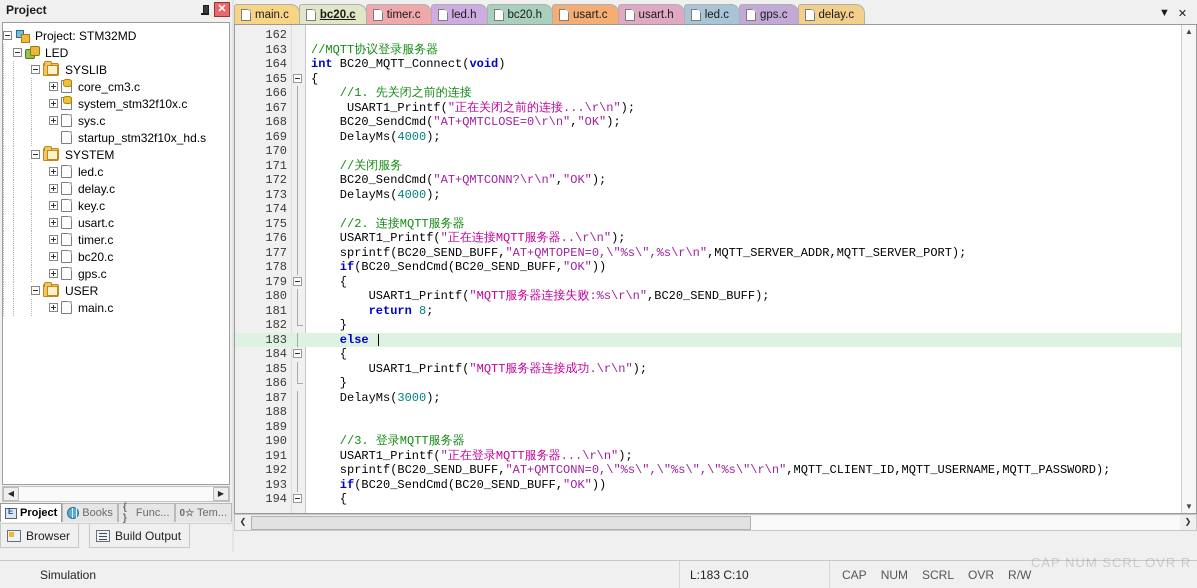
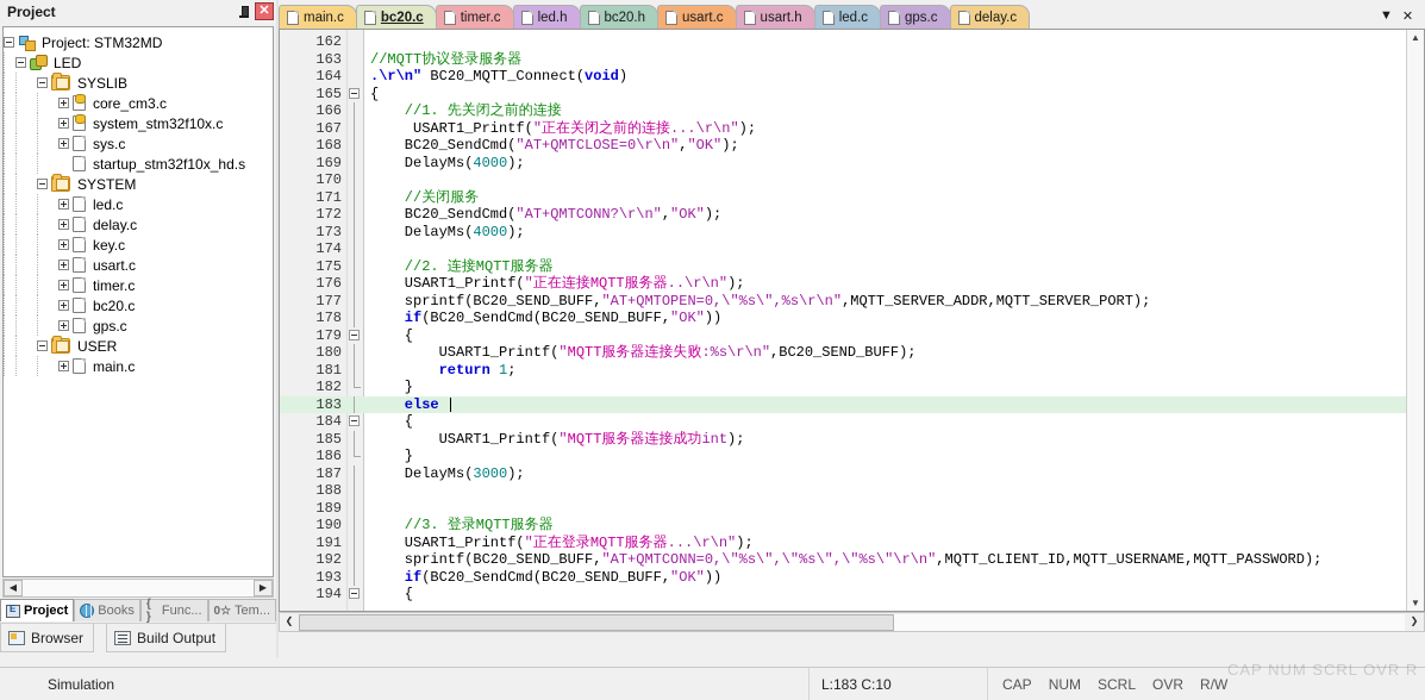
  Project
  ✕
  Project: STM32MD
  LED
  SYSLIB
  core_cm3.c
  system_stm32f10x.c
  sys.c
  startup_stm32f10x_hd.s
  SYSTEM
  led.c
  delay.c
  key.c
  usart.c
  timer.c
  bc20.c
  gps.c
  USER
  main.c
  ◀
  ▶
  Project
  Books
  { }
  Func...
  0☆
  Tem...
  Browser
  Build Output
  main.c
  bc20.c
  timer.c
  led.h
  bc20.h
  usart.c
  usart.h
  led.c
  gps.c
  delay.c
  ▼
  ✕
  162
  163
  //MQTT协议登录服务器
  164
- int BC20_MQTT_Connect(void)
+ .\r\n" BC20_MQTT_Connect(void)
  165
  {
  166
  //1. 先关闭之前的连接
  167
  USART1_Printf("正在关闭之前的连接...\r\n");
  168
  BC20_SendCmd("AT+QMTCLOSE=0\r\n","OK");
  169
  DelayMs(4000);
  170
  171
  //关闭服务
  172
  BC20_SendCmd("AT+QMTCONN?\r\n","OK");
  173
  DelayMs(4000);
  174
  175
  //2. 连接MQTT服务器
  176
  USART1_Printf("正在连接MQTT服务器..\r\n");
  177
  sprintf(BC20_SEND_BUFF,"AT+QMTOPEN=0,\"%s\",%s\r\n",MQTT_SERVER_ADDR,MQTT_SERVER_PORT);
  178
  if(BC20_SendCmd(BC20_SEND_BUFF,"OK"))
  179
  {
  180
  USART1_Printf("MQTT服务器连接失败:%s\r\n",BC20_SEND_BUFF);
  181
- return 8;
+ return 1;
  182
  }
  183
  else
  184
  {
  185
- USART1_Printf("MQTT服务器连接成功.\r\n");
+ USART1_Printf("MQTT服务器连接成功int);
  186
  }
  187
  DelayMs(3000);
  188
  189
  190
  //3. 登录MQTT服务器
  191
  USART1_Printf("正在登录MQTT服务器...\r\n");
  192
  sprintf(BC20_SEND_BUFF,"AT+QMTCONN=0,\"%s\",\"%s\",\"%s\"\r\n",MQTT_CLIENT_ID,MQTT_USERNAME,MQTT_PASSWORD);
  193
  if(BC20_SendCmd(BC20_SEND_BUFF,"OK"))
  194
  {
  ▲
  ▼
  ❮
  ❯
  Simulation
  L:183 C:10
  CAP
  NUM
  SCRL
  OVR
  R/W
  CAP NUM SCRL OVR R
